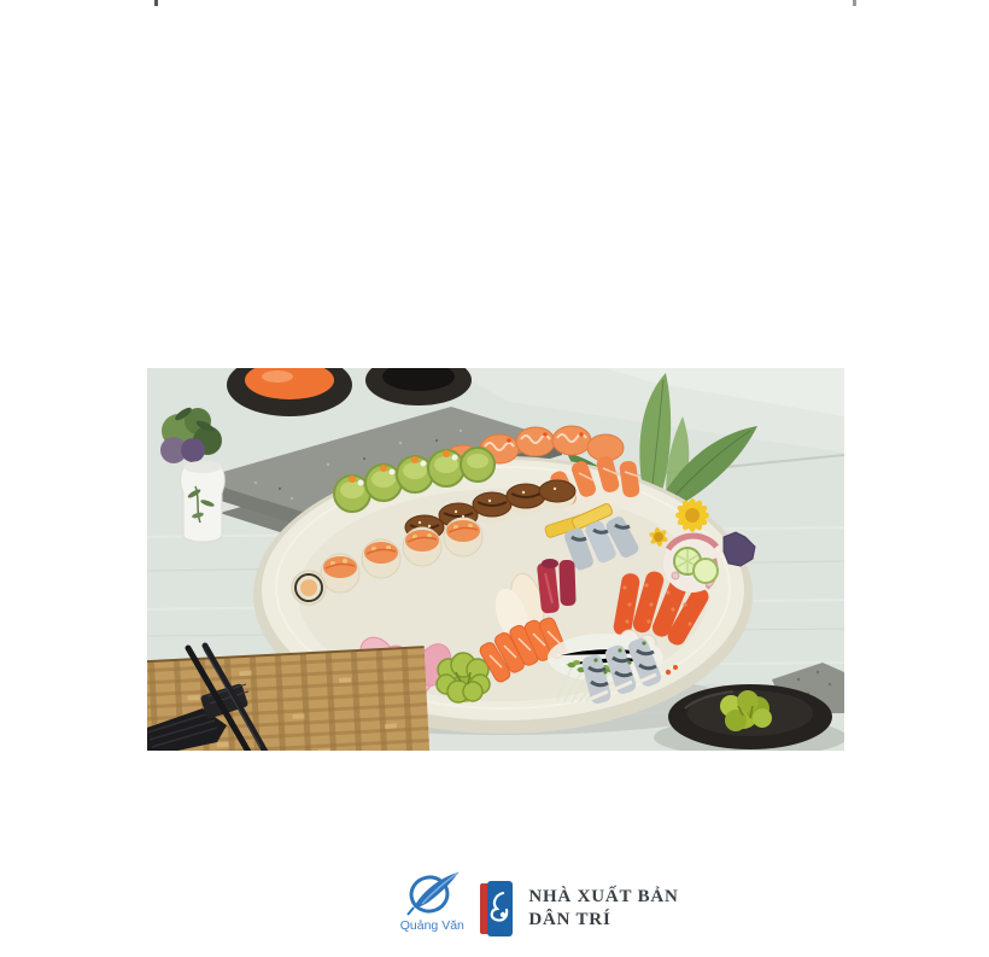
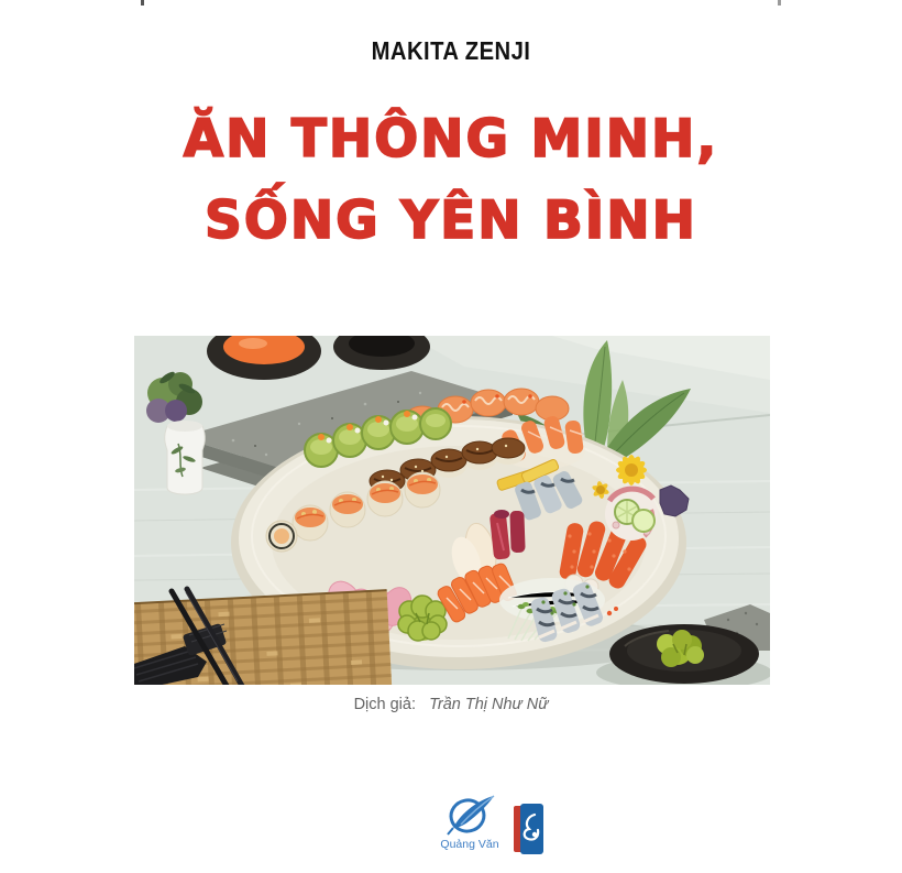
+ MAKITA ZENJI
+ ĂN THÔNG MINH,
+ SỐNG YÊN BÌNH
+ Dịch giả: Trần Thị Như Nữ
  Quảng Văn
- NHÀ XUẤT BẢN
- DÂN TRÍ
